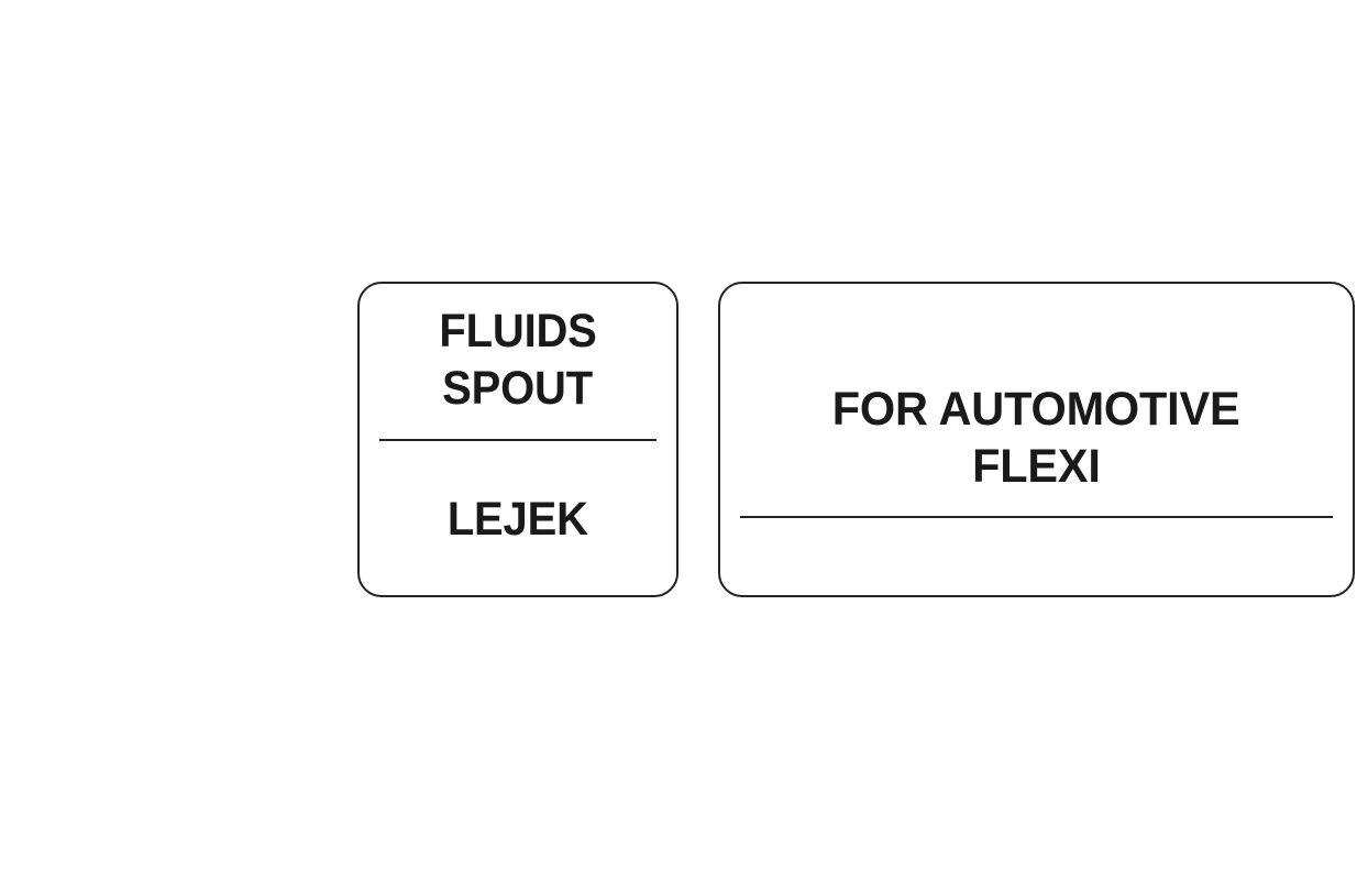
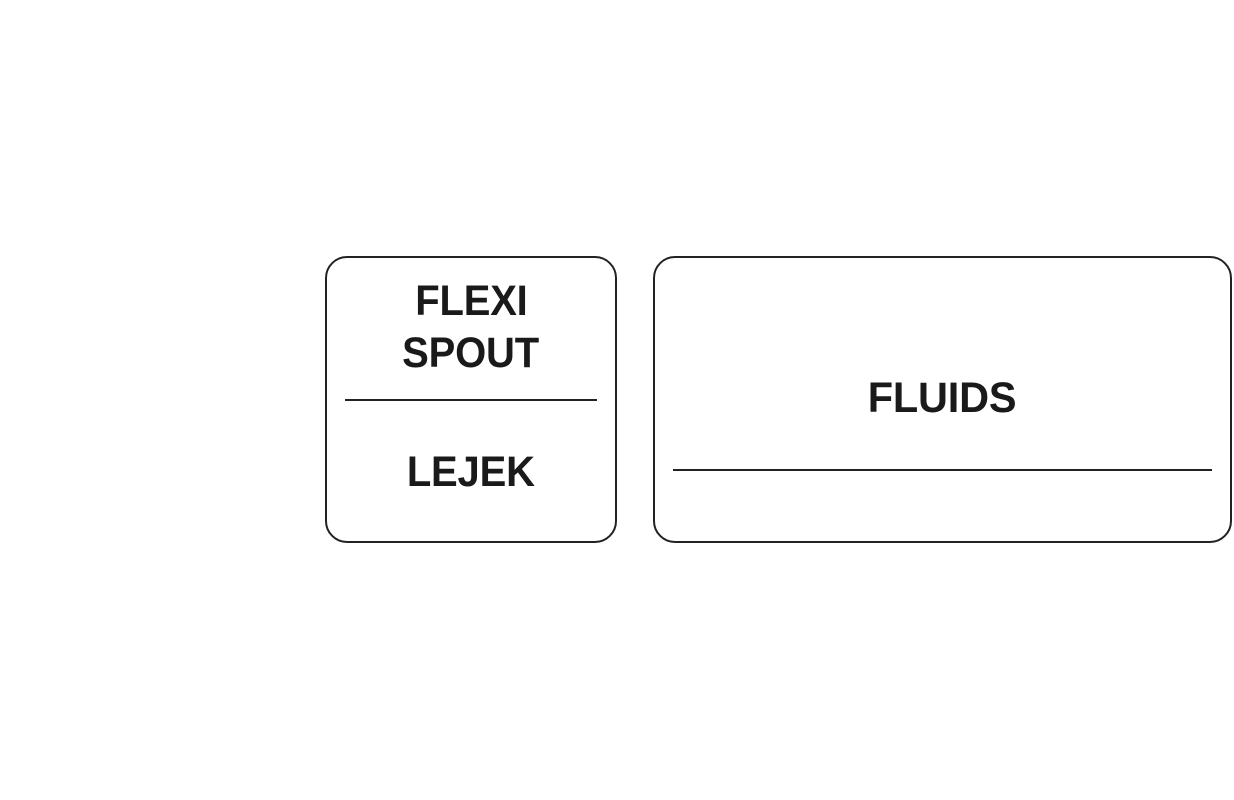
- FLUIDS
+ FLEXI
  SPOUT
  LEJEK
- FOR AUTOMOTIVE
- FLEXI
+ FLUIDS
